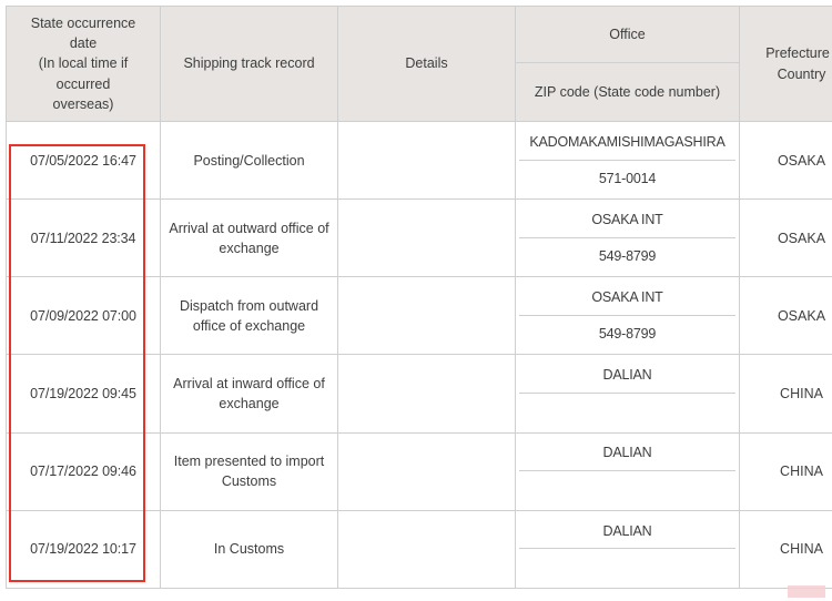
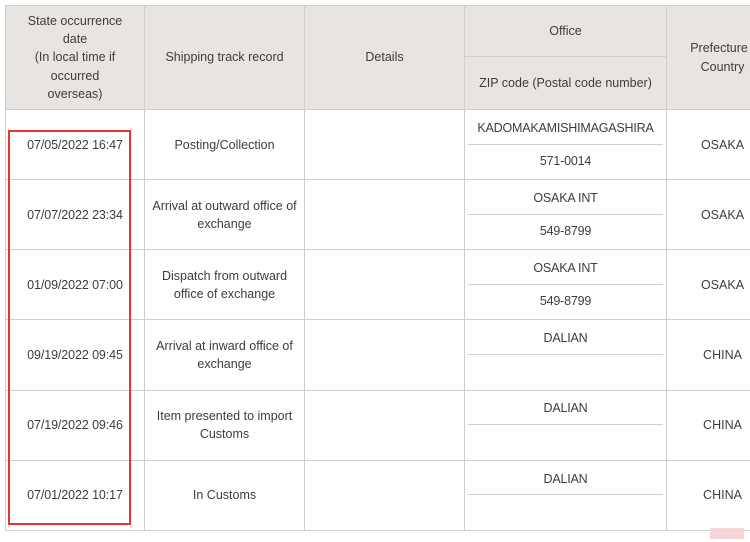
  State occurrence date (In local time if occurred overseas)	Shipping track record	Details	Office	Prefecture Country
- ZIP code (State code number)
+ ZIP code (Postal code number)
  07/05/2022 16:47	Posting/Collection		KADOMAKAMISHIMAGASHIRA571-0014	OSAKA
- 07/11/2022 23:34	Arrival at outward office of exchange		OSAKA INT549-8799	OSAKA
+ 07/07/2022 23:34	Arrival at outward office of exchange		OSAKA INT549-8799	OSAKA
- 07/09/2022 07:00	Dispatch from outward office of exchange		OSAKA INT549-8799	OSAKA
+ 01/09/2022 07:00	Dispatch from outward office of exchange		OSAKA INT549-8799	OSAKA
- 07/19/2022 09:45	Arrival at inward office of exchange		DALIAN	CHINA
+ 09/19/2022 09:45	Arrival at inward office of exchange		DALIAN	CHINA
- 07/17/2022 09:46	Item presented to import Customs		DALIAN	CHINA
+ 07/19/2022 09:46	Item presented to import Customs		DALIAN	CHINA
- 07/19/2022 10:17	In Customs		DALIAN	CHINA
+ 07/01/2022 10:17	In Customs		DALIAN	CHINA
